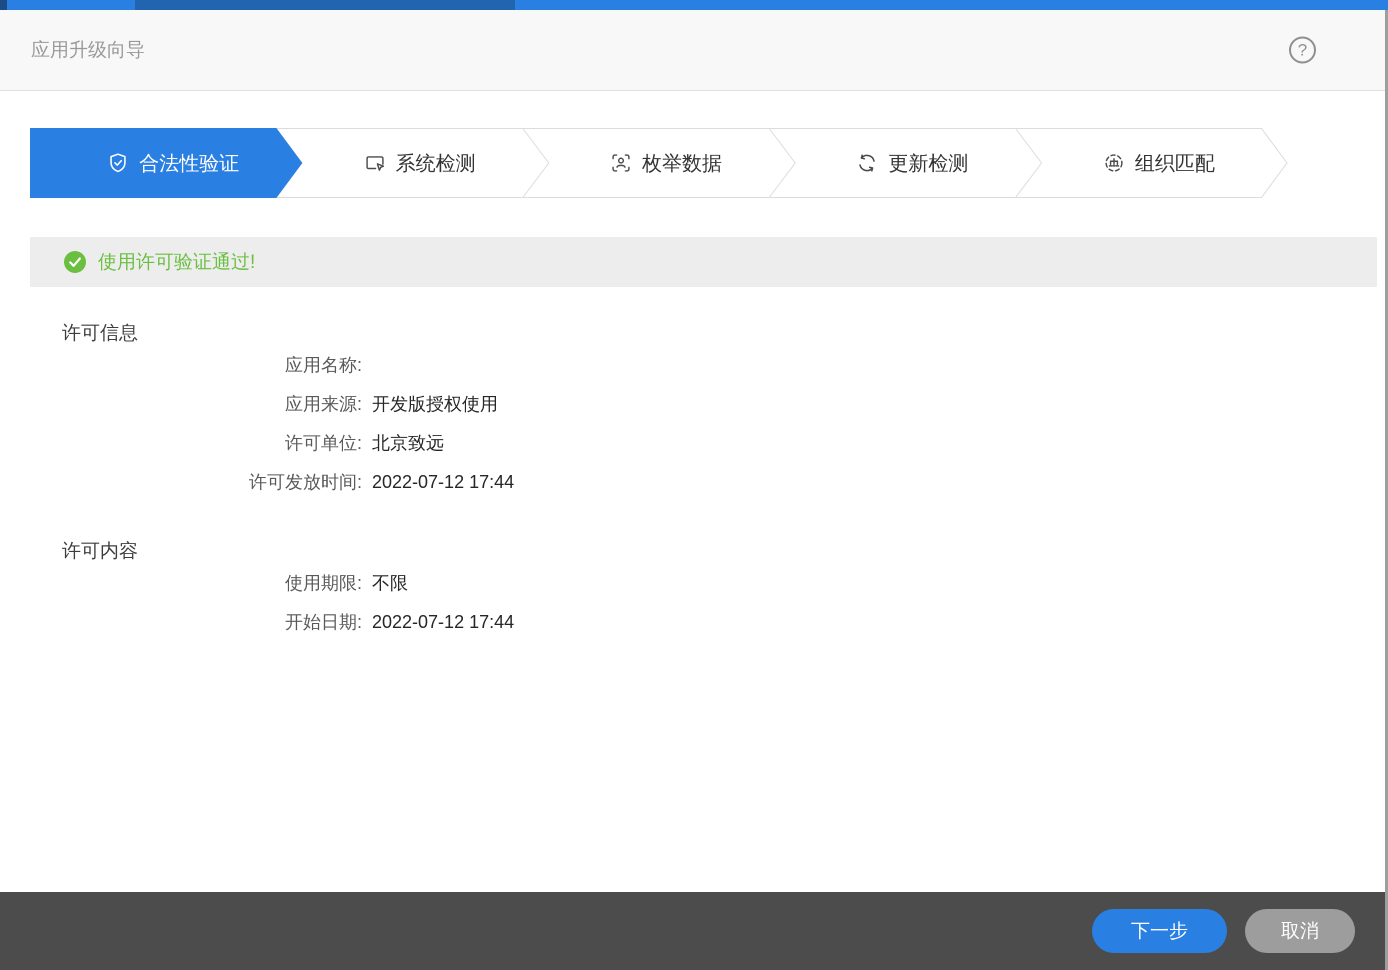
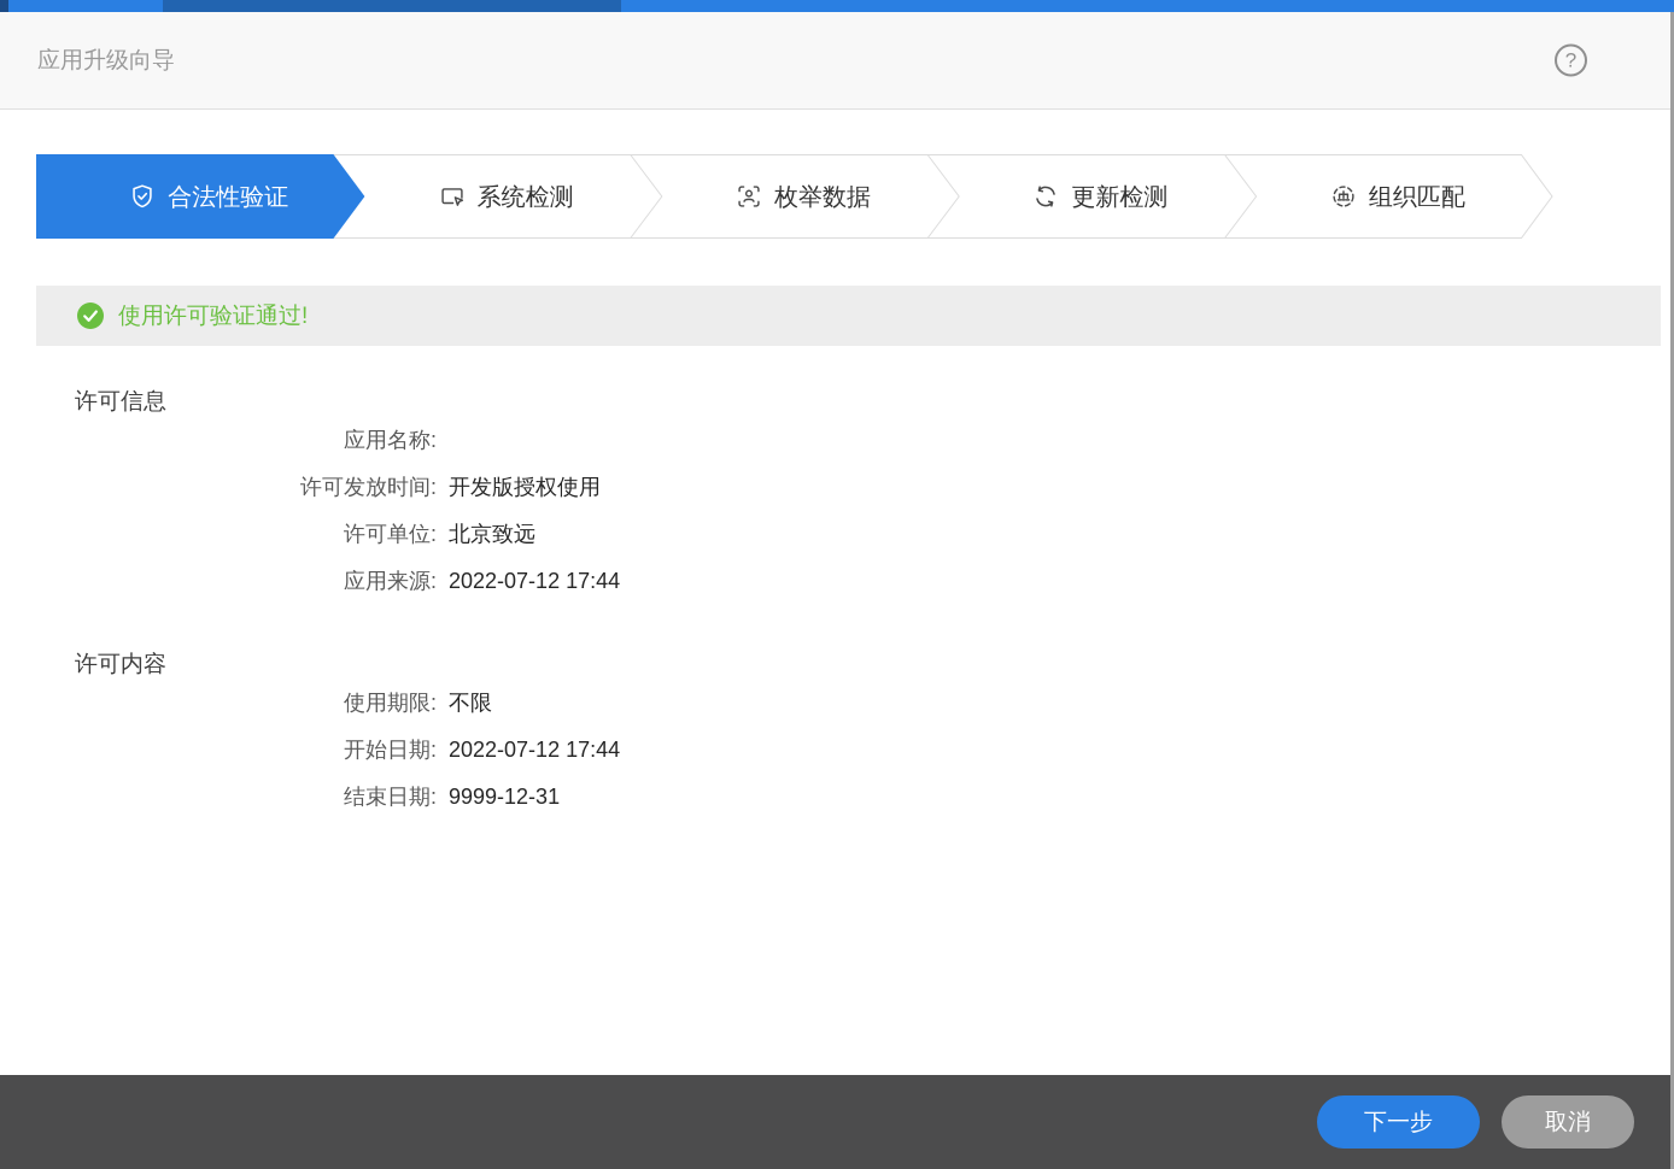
  应用升级向导
  ?
  合法性验证
  系统检测
  枚举数据
  更新检测
  组织匹配
  使用许可验证通过!
  许可信息
  应用名称:
- 应用来源:
+ 许可发放时间:
  开发版授权使用
  许可单位:
  北京致远
- 许可发放时间:
+ 应用来源:
  2022-07-12 17:44
  许可内容
  使用期限:
  不限
  开始日期:
  2022-07-12 17:44
+ 结束日期:
+ 9999-12-31
  下一步
  取消
